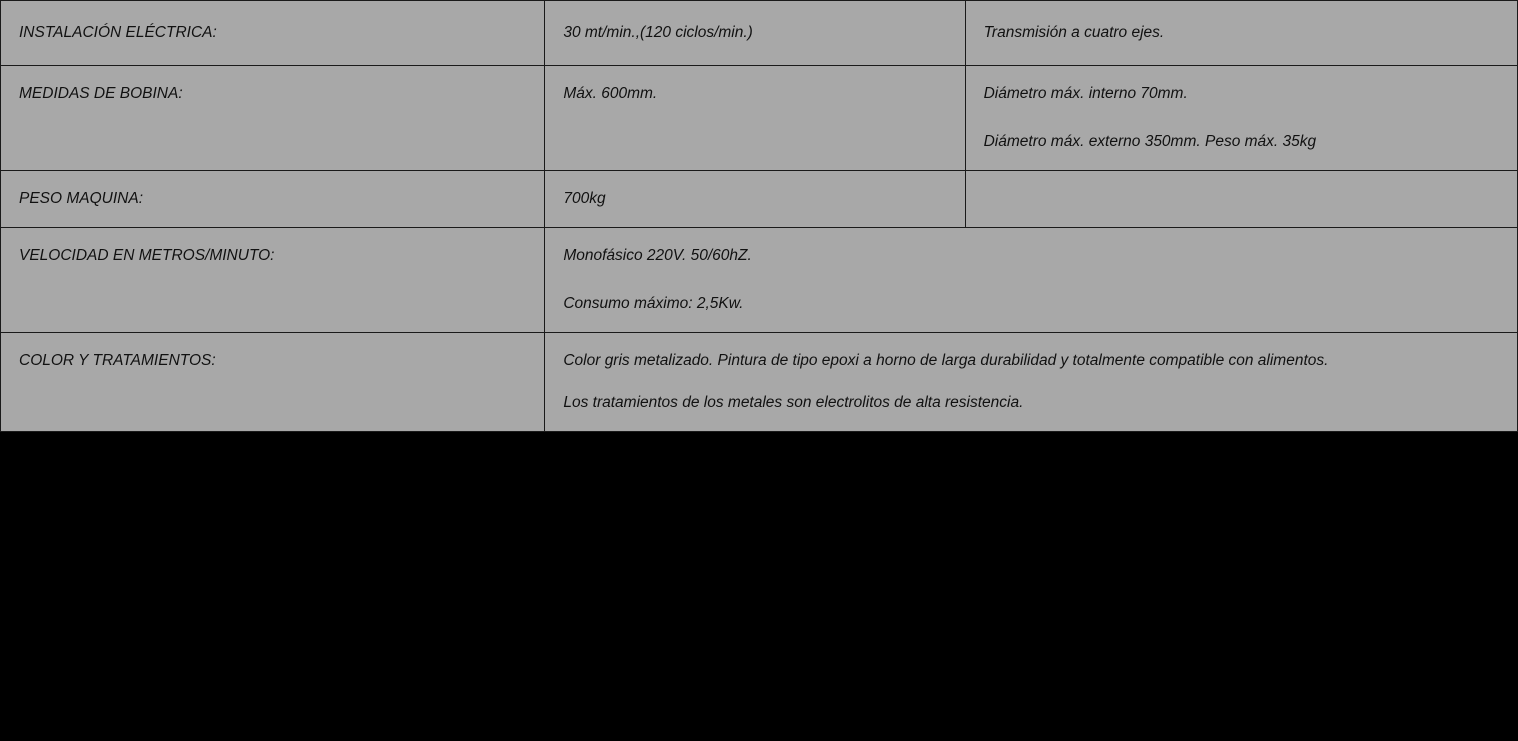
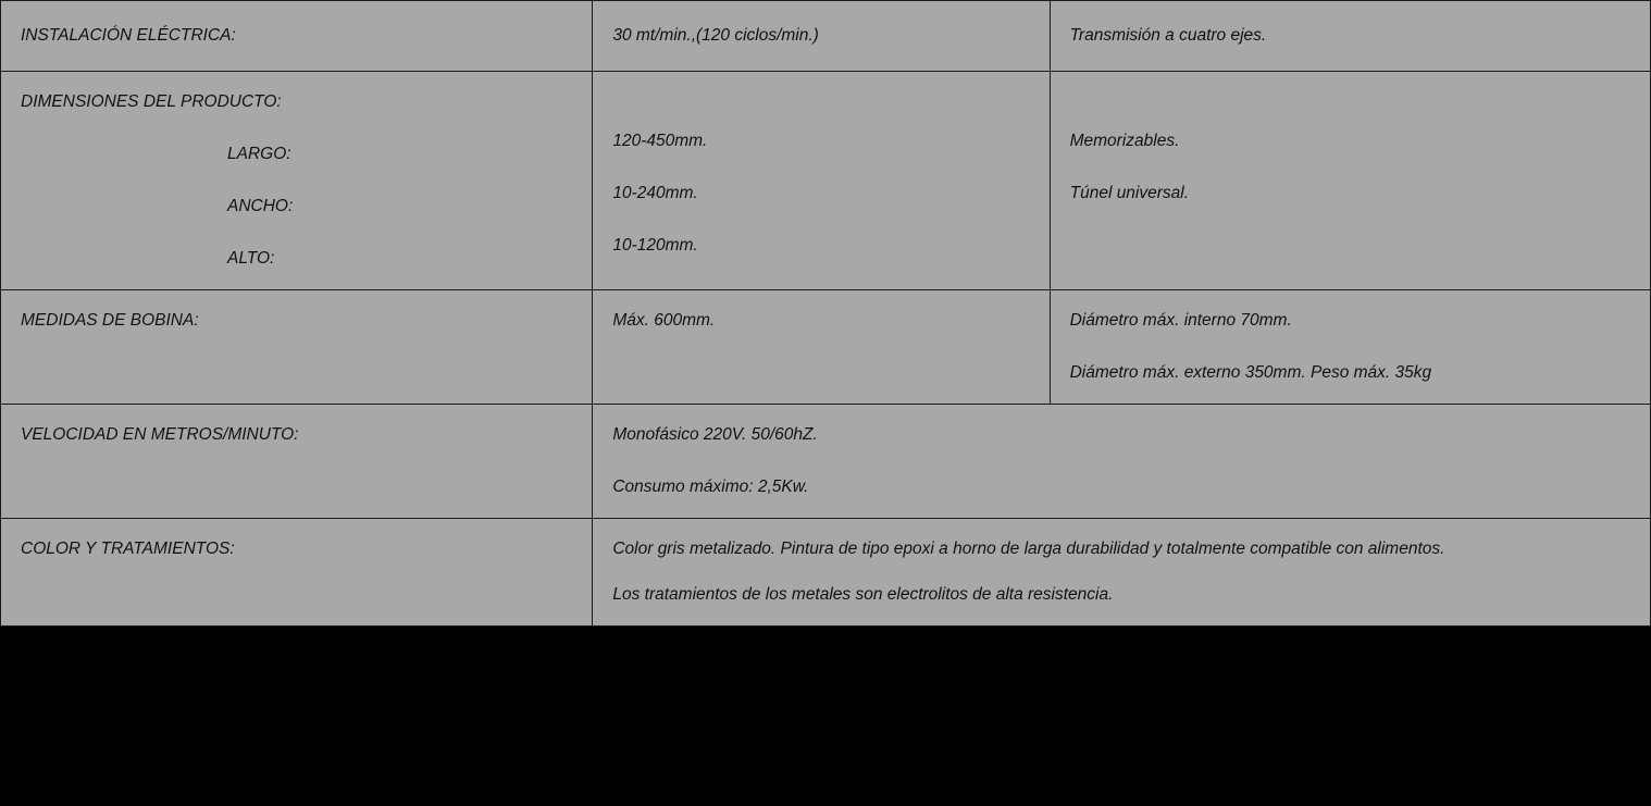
  INSTALACIÓN ELÉCTRICA:	30 mt/min.,(120 ciclos/min.)	Transmisión a cuatro ejes.
+ DIMENSIONES DEL PRODUCTO: LARGO: ANCHO: ALTO:	120-450mm. 10-240mm. 10-120mm.	Memorizables. Túnel universal.
  MEDIDAS DE BOBINA:	Máx. 600mm.	Diámetro máx. interno 70mm. Diámetro máx. externo 350mm. Peso máx. 35kg
- PESO MAQUINA:	700kg
  VELOCIDAD EN METROS/MINUTO:	Monofásico 220V. 50/60hZ. Consumo máximo: 2,5Kw.
  COLOR Y TRATAMIENTOS:	Color gris metalizado. Pintura de tipo epoxi a horno de larga durabilidad y totalmente compatible con alimentos. Los tratamientos de los metales son electrolitos de alta resistencia.
